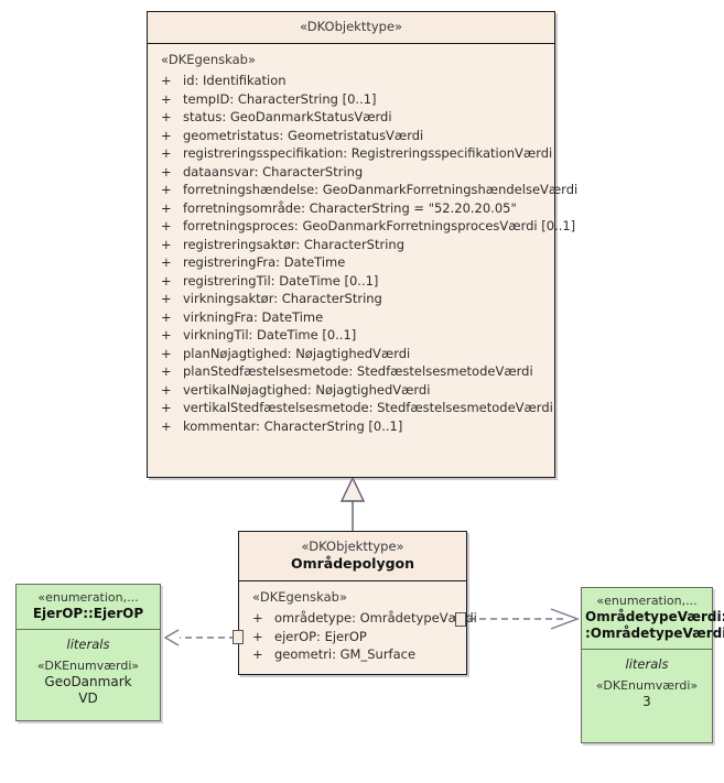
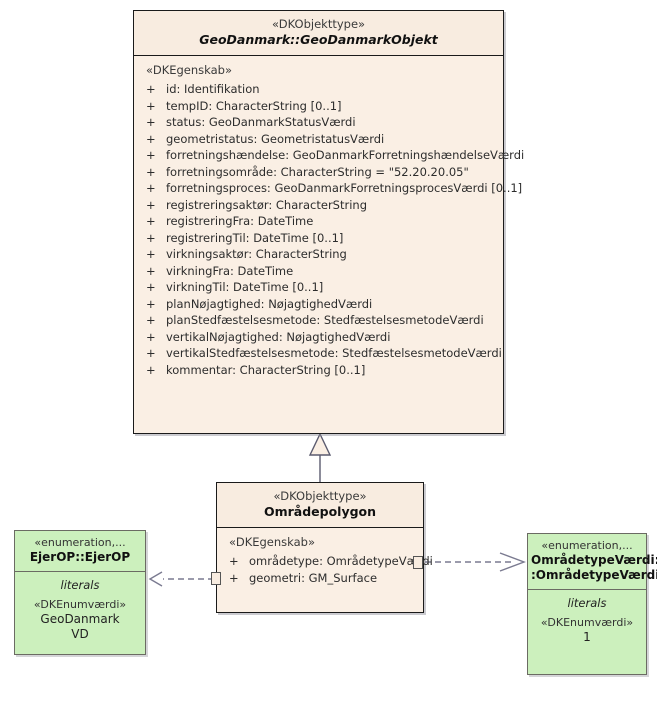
  «DKObjekttype»
+ GeoDanmark::GeoDanmarkObjekt
  «DKEgenskab»
  + id: Identifikation
  + tempID: CharacterString [0..1]
  + status: GeoDanmarkStatusVærdi
  + geometristatus: GeometristatusVærdi
- + registreringsspecifikation: RegistreringsspecifikationVærdi
- + dataansvar: CharacterString
  + forretningshændelse: GeoDanmarkForretningshændelseVærdi
  + forretningsområde: CharacterString = "52.20.20.05"
  + forretningsproces: GeoDanmarkForretningsprocesVærdi [0..1]
  + registreringsaktør: CharacterString
  + registreringFra: DateTime
  + registreringTil: DateTime [0..1]
  + virkningsaktør: CharacterString
  + virkningFra: DateTime
  + virkningTil: DateTime [0..1]
  + planNøjagtighed: NøjagtighedVærdi
  + planStedfæstelsesmetode: StedfæstelsesmetodeVærdi
  + vertikalNøjagtighed: NøjagtighedVærdi
  + vertikalStedfæstelsesmetode: StedfæstelsesmetodeVærdi
  + kommentar: CharacterString [0..1]
  «DKObjekttype»
  Områdepolygon
  «DKEgenskab»
  + områdetype: OmrådetypeVdi
- + ejerOP: EjerOP
  + geometri: GM_Surface
  «enumeration,...
  EjerOP::EjerOP
  literals
  «DKEnumværdi»
  GeoDanmark
  VD
  «enumeration,...
  OmrådetypeVærdi
  :OmrådetypeVærd
  literals
  «DKEnumværdi»
- 3
+ 1
